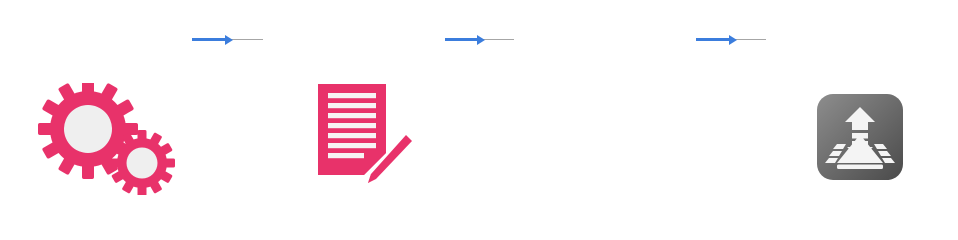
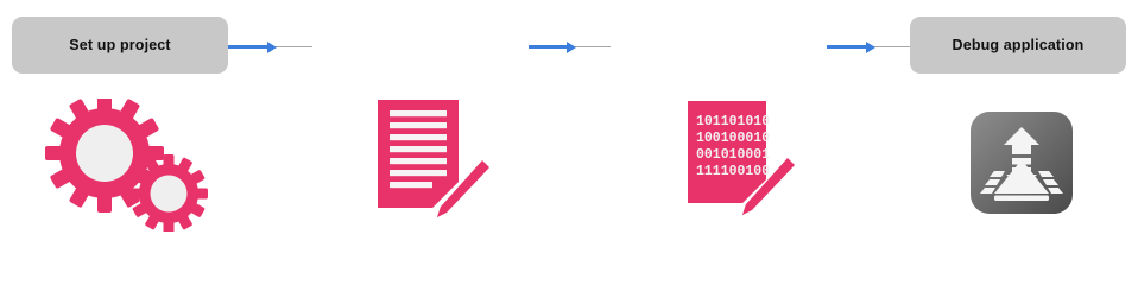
+ Set up project
+ Debug application
+ 101101010
+ 100100010
+ 001010001
+ 111100100
